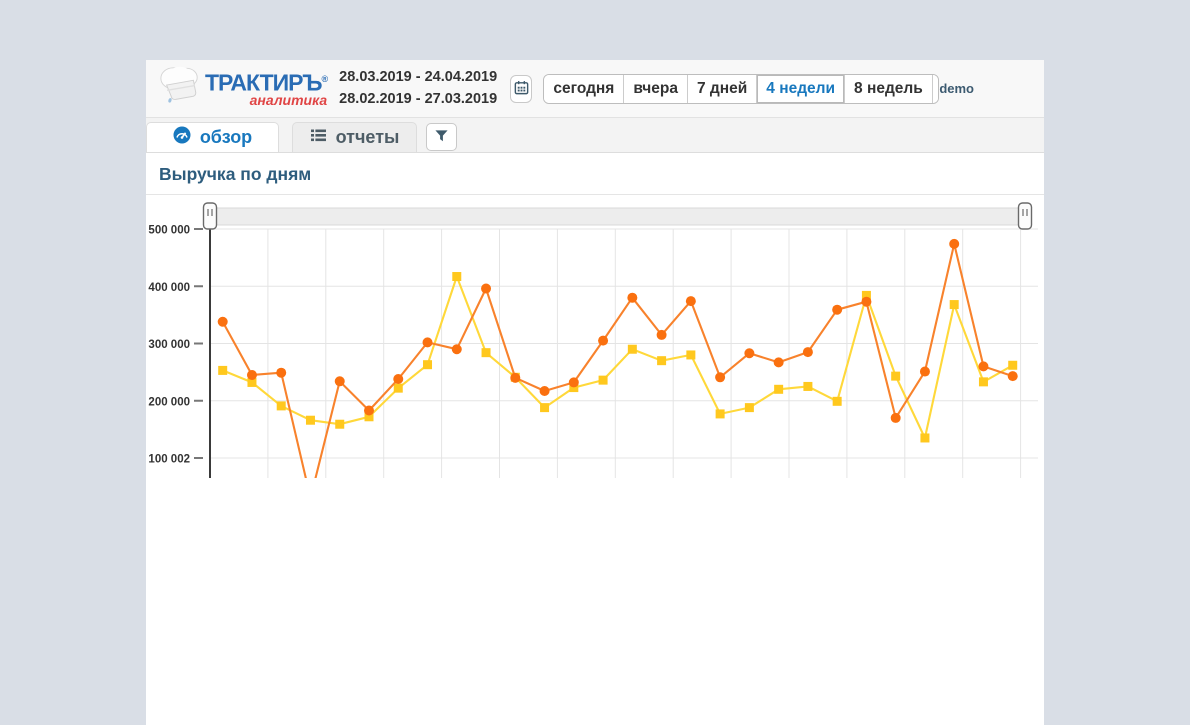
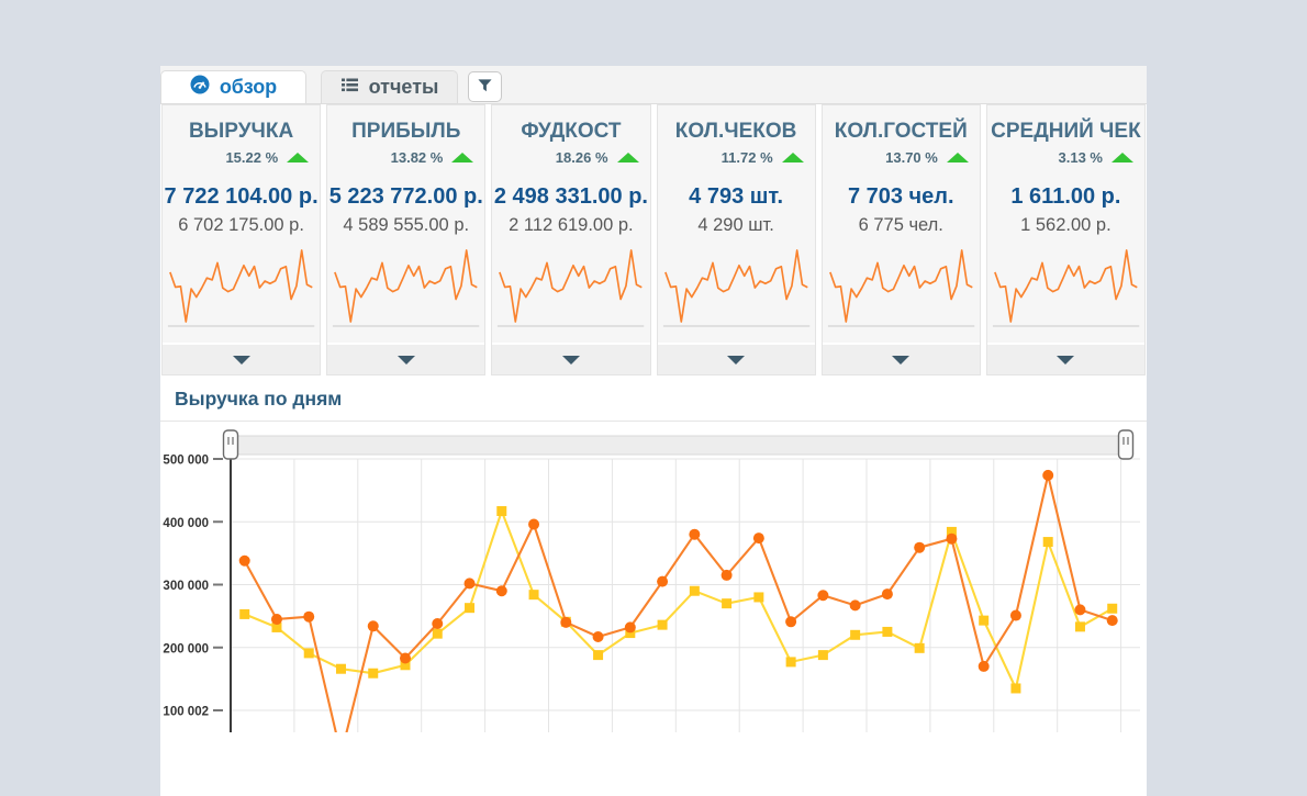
- ТРАКТИРЪ®
- аналитика
- 28.03.2019 - 24.04.2019
- 28.02.2019 - 27.03.2019
- сегодня
- вчера
- 7 дней
- 4 недели
- 8 недель
- demo
  обзор
  отчеты
+ ВЫРУЧКА
+ 15.22 %
+ 7 722 104.00 р.
+ 6 702 175.00 р.
+ ПРИБЫЛЬ
+ 13.82 %
+ 5 223 772.00 р.
+ 4 589 555.00 р.
+ ФУДКОСТ
+ 18.26 %
+ 2 498 331.00 р.
+ 2 112 619.00 р.
+ КОЛ.ЧЕКОВ
+ 11.72 %
+ 4 793 шт.
+ 4 290 шт.
+ КОЛ.ГОСТЕЙ
+ 13.70 %
+ 7 703 чел.
+ 6 775 чел.
+ СРЕДНИЙ ЧЕК
+ 3.13 %
+ 1 611.00 р.
+ 1 562.00 р.
  Выручка по дням
  500 000
  400 000
  300 000
  200 000
  100 002
